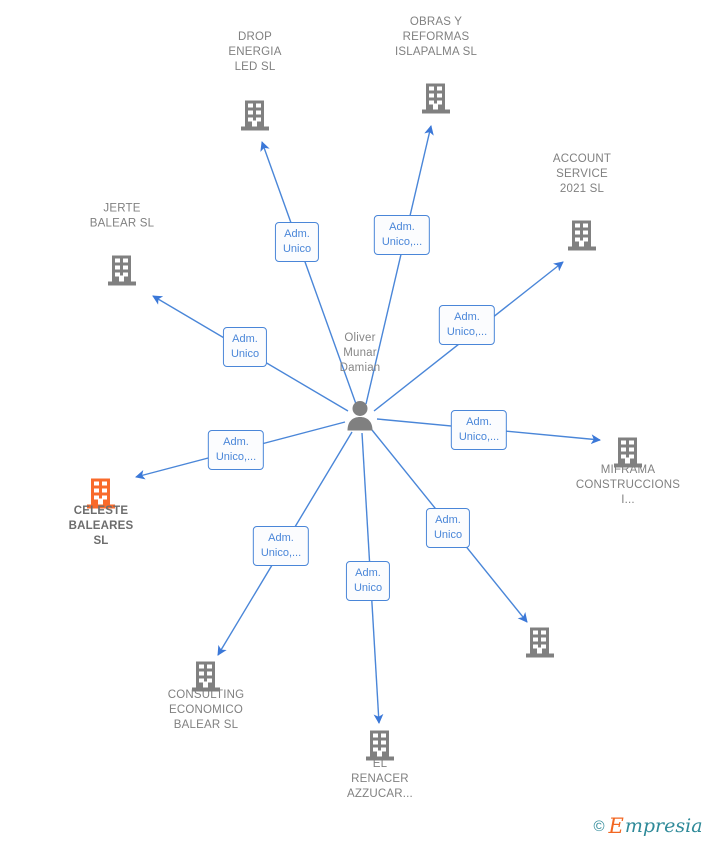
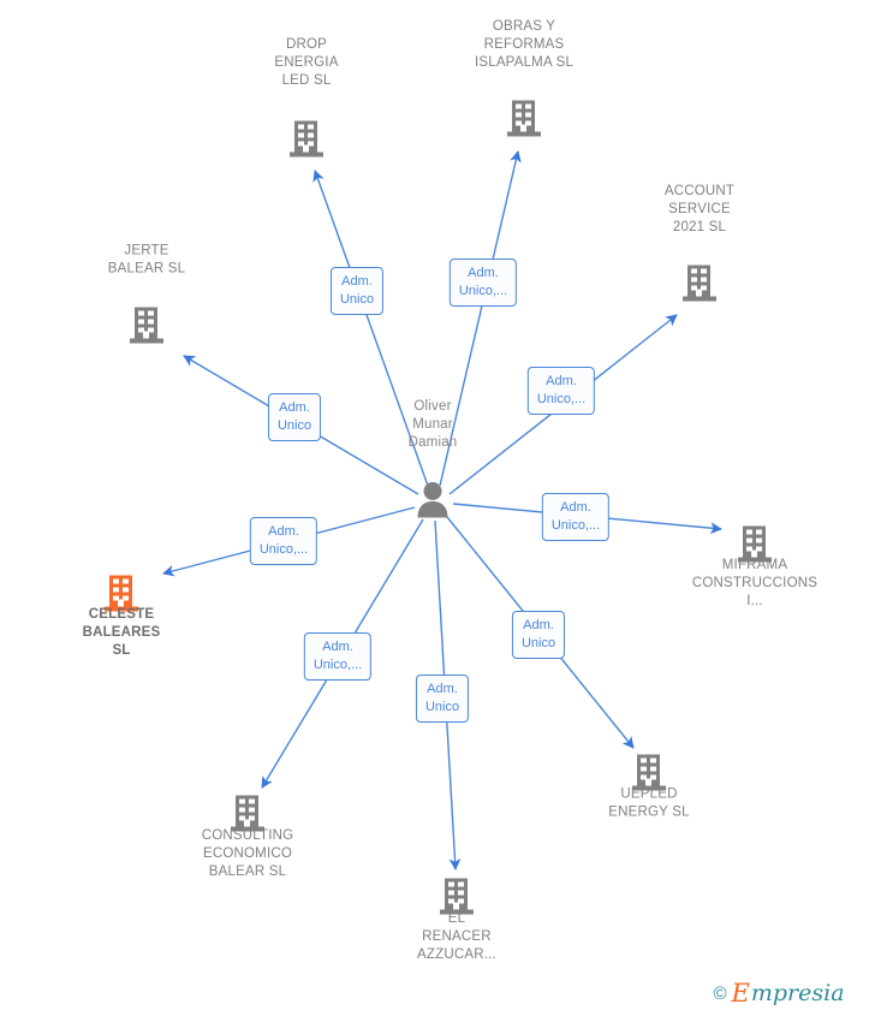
  DROP
  ENERGIA
  LED SL
  OBRAS Y
  REFORMAS
  ISLAPALMA SL
  ACCOUNT
  SERVICE
  2021 SL
  JERTE
  BALEAR SL
  MIFRAMA
  CONSTRUCCIONS
  I...
  CELESTE
  BALEARES
  SL
+ UEPLED
+ ENERGY SL
  CONSULTING
  ECONOMICO
  BALEAR SL
  EL
  RENACER
  AZZUCAR...
  Oliver
  Munar
  Damian
  Adm.
  Unico
  Adm.
  Unico,...
  Adm.
  Unico,...
  Adm.
  Unico
  Adm.
  Unico,...
  Adm.
  Unico,...
  Adm.
  Unico
  Adm.
  Unico,...
  Adm.
  Unico
  ©
  E
  mpresia
